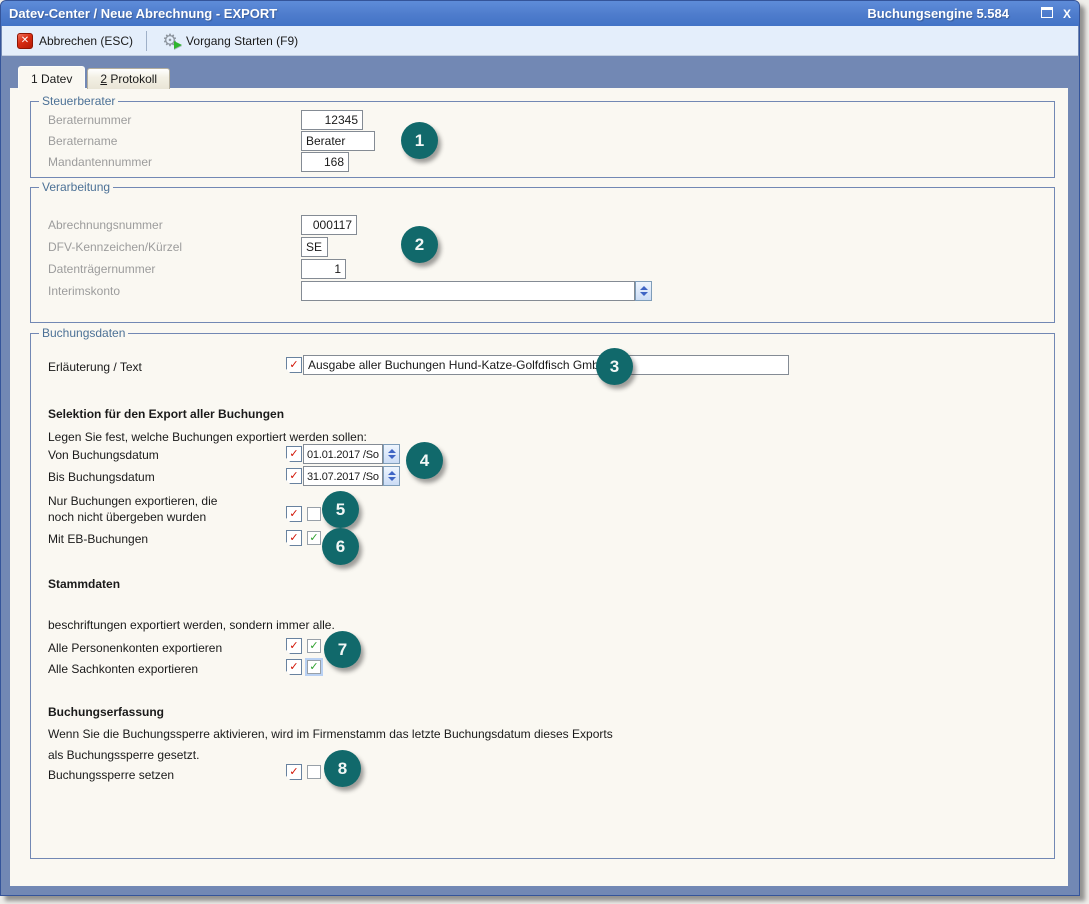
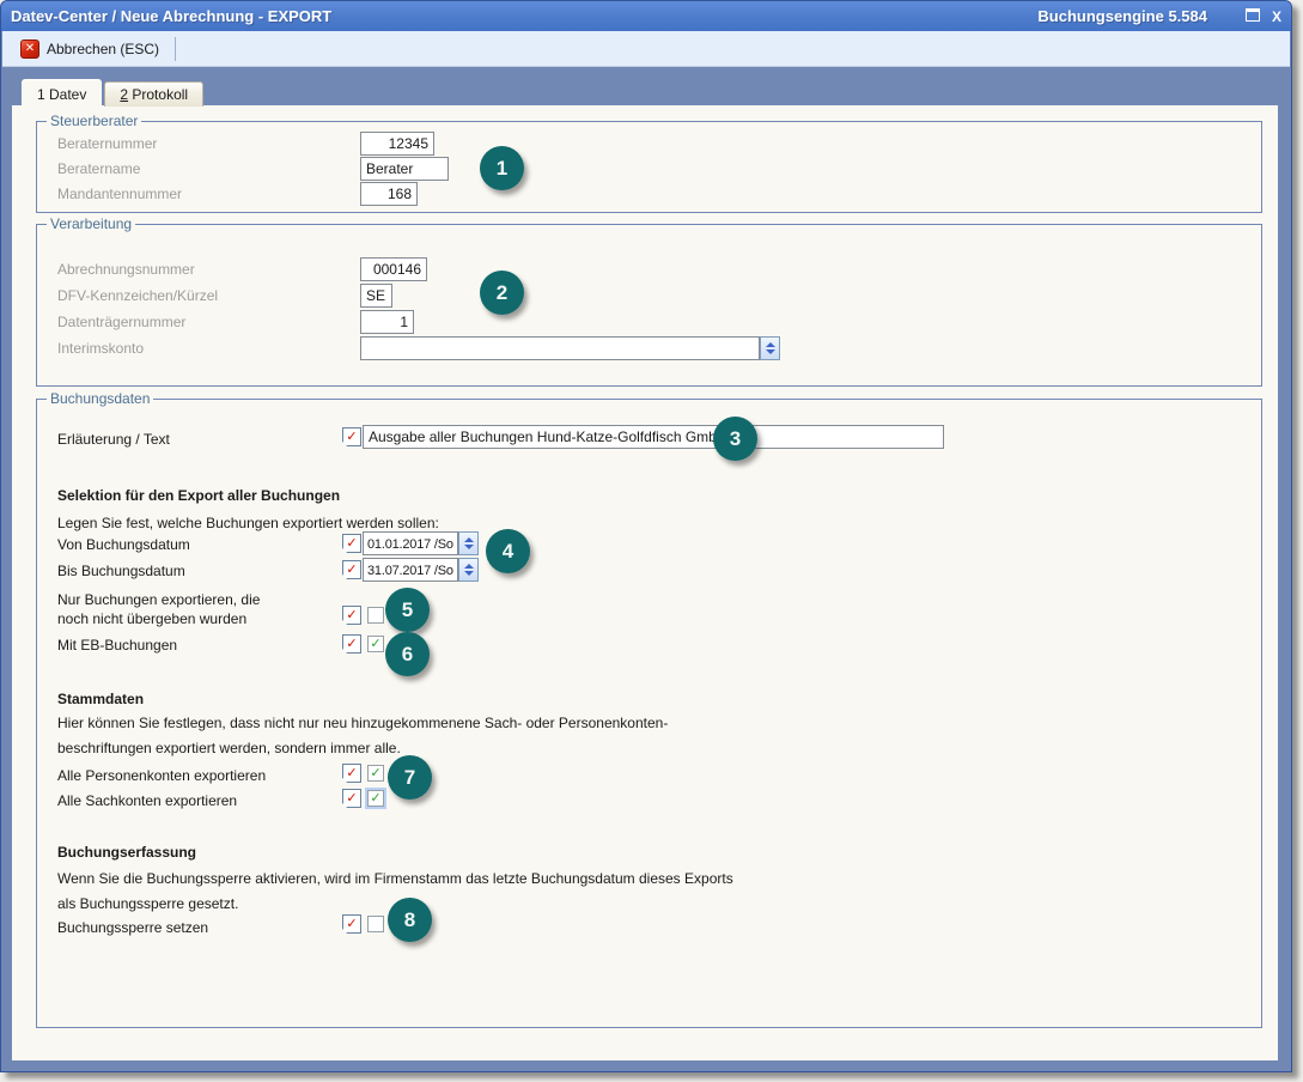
  Datev-Center / Neue Abrechnung - EXPORT
  Buchungsengine 5.584
  X
  ✕
  Abbrechen (ESC)
- ⚙
- Vorgang Starten (F9)
  1 Datev
  2 Protokoll
  Steuerberater
  Beraternummer
  12345
  Beratername
  Berater
  Mandantennummer
  168
  1
  Verarbeitung
  Abrechnungsnummer
- 000117
+ 000146
  DFV-Kennzeichen/Kürzel
  SE
  Datenträgernummer
  1
  Interimskonto
  2
  Buchungsdaten
  Erläuterung / Text
  ✓
  Ausgabe aller Buchungen Hund-Katze-Golfdfisch Gm
  3
  Selektion für den Export aller Buchungen
  Legen Sie fest, welche Buchungen exportiert werden sollen:
  Von Buchungsdatum
  ✓
  01.01.2017 /So
  Bis Buchungsdatum
  ✓
  31.07.2017 /So
  4
  Nur Buchungen exportieren, die
  noch nicht übergeben wurden
  ✓
  5
  Mit EB-Buchungen
  ✓
  ✓
  6
  Stammdaten
+ Hier können Sie festlegen, dass nicht nur neu hinzugekommenene Sach- oder Personenkonten-
  beschriftungen exportiert werden, sondern immer alle.
  Alle Personenkonten exportieren
  ✓
  ✓
  7
  Alle Sachkonten exportieren
  ✓
  ✓
  Buchungserfassung
  Wenn Sie die Buchungssperre aktivieren, wird im Firmenstamm das letzte Buchungsdatum dieses Exports
  als Buchungssperre gesetzt.
  Buchungssperre setzen
  ✓
  8
